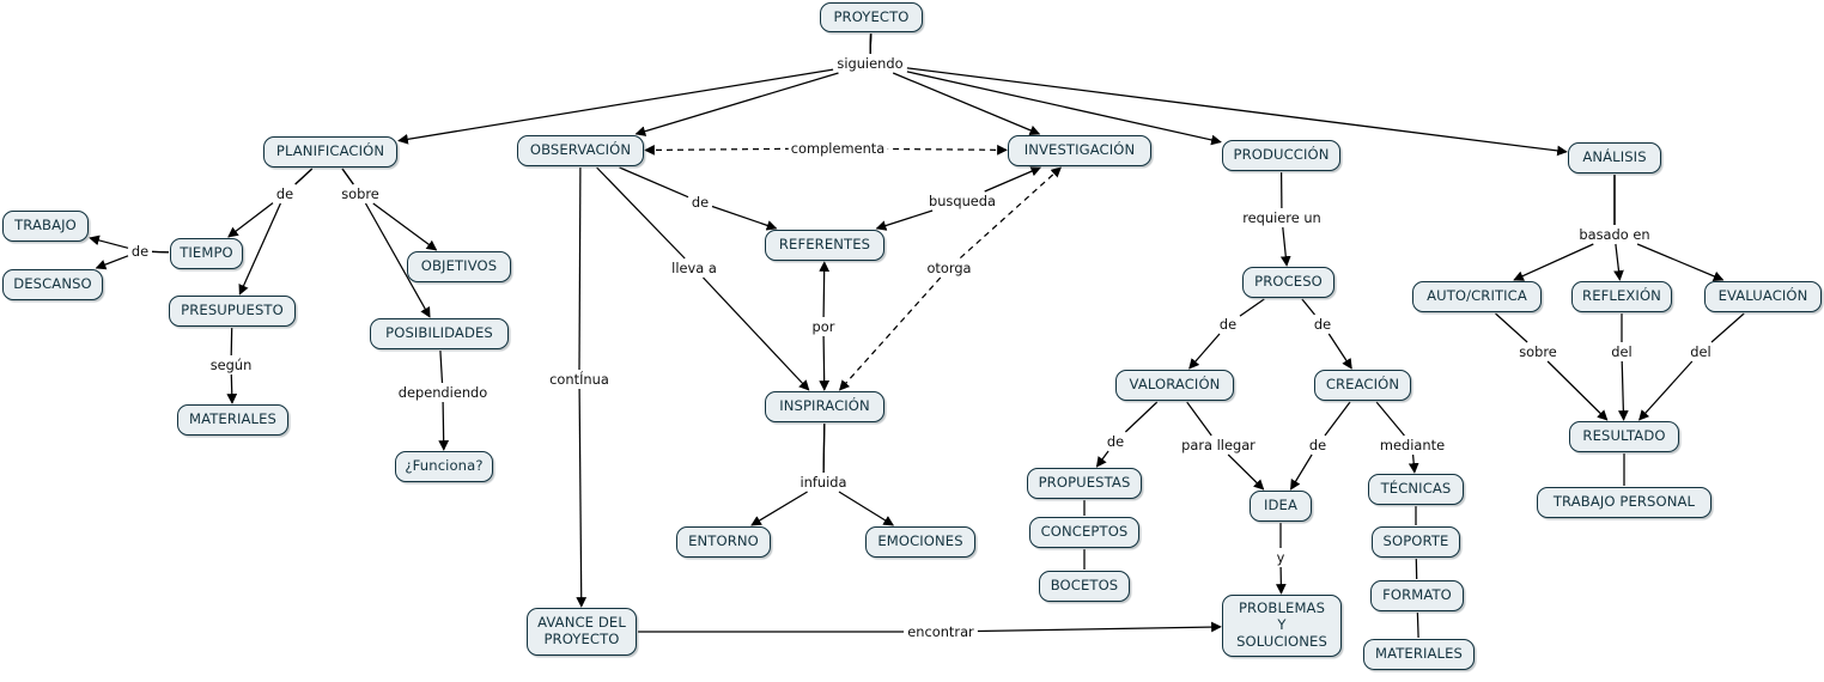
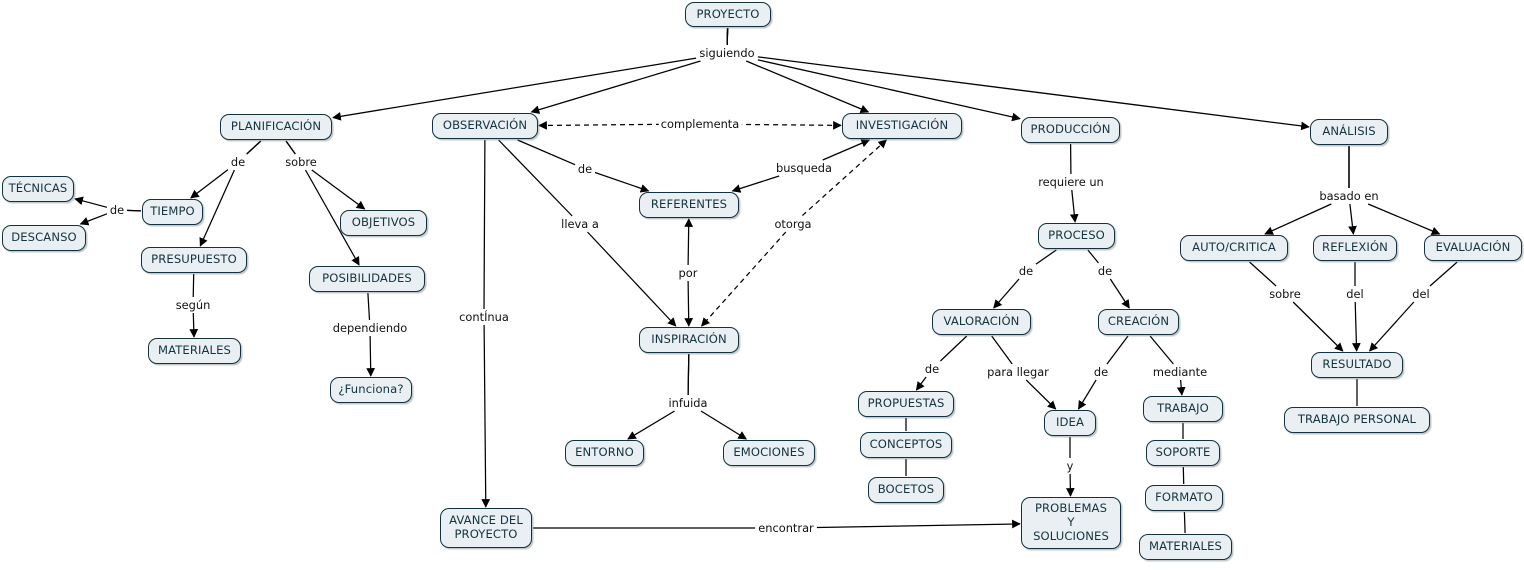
  PROYECTO
  PLANIFICACIÓN
  OBSERVACIÓN
  INVESTIGACIÓN
  PRODUCCIÓN
  ANÁLISIS
- TRABAJO
+ TÉCNICAS
  DESCANSO
  TIEMPO
  OBJETIVOS
  PRESUPUESTO
  POSIBILIDADES
  MATERIALES
  ¿Funciona?
  REFERENTES
  INSPIRACIÓN
  ENTORNO
  EMOCIONES
  AVANCE DEL
  PROYECTO
  PROCESO
  VALORACIÓN
  CREACIÓN
  PROPUESTAS
  CONCEPTOS
  BOCETOS
  IDEA
  PROBLEMAS
  Y
  SOLUCIONES
- TÉCNICAS
+ TRABAJO
  SOPORTE
  FORMATO
  MATERIALES
  AUTO/CRITICA
  REFLEXIÓN
  EVALUACIÓN
  RESULTADO
  TRABAJO PERSONAL
  siguiendo
  de
  sobre
  de
  según
  dependiendo
  complementa
  de
  lleva a
  contÍnua
  busqueda
  otorga
  por
  infuida
  encontrar
  requiere un
  de
  de
  de
  para llegar
  de
  mediante
  y
  basado en
  sobre
  del
  del
